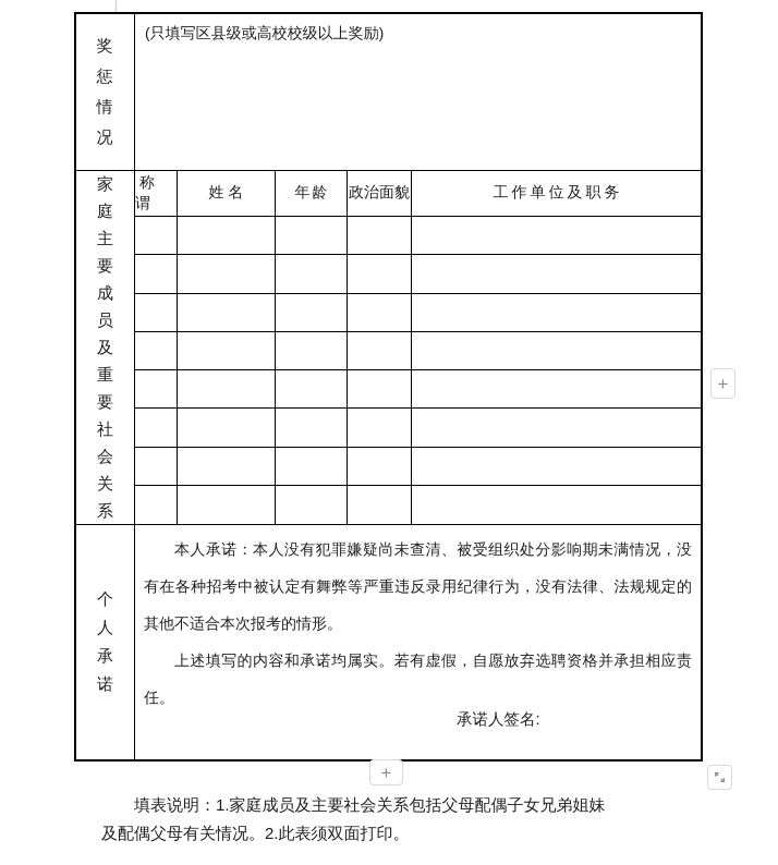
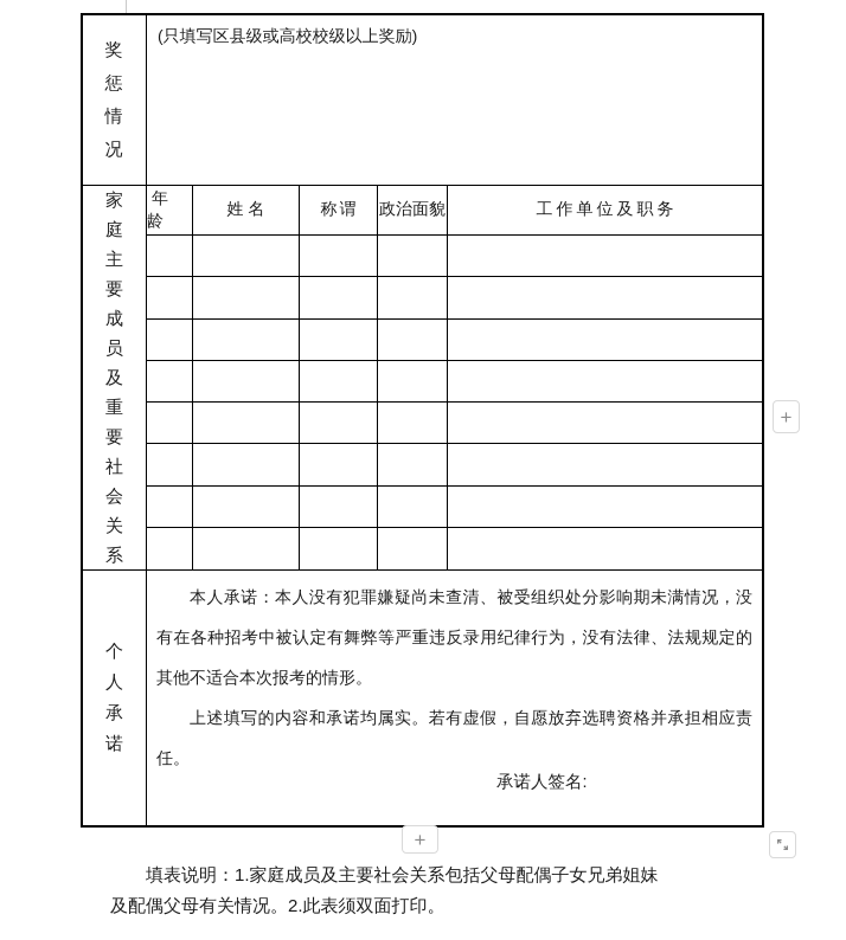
  奖惩情况
  (只填写区县级或高校校级以上奖励)
  家庭主要成员及重要社会关系
- 称谓
+ 年龄
  姓 名
- 年龄
+ 称谓
  政治面貌
  工作单位及职务
  个人承诺
  本人承诺：本人没有犯罪嫌疑尚未查清、被受组织处分影响期未满情况，没有在各种招考中被认定有舞弊等严重违反录用纪律行为，没有法律、法规规定的其他不适合本次报考的情形。
  上述填写的内容和承诺均属实。若有虚假，自愿放弃选聘资格并承担相应责任。
  承诺人签名:
  +
  +
  填表说明：1.家庭成员及主要社会关系包括父母配偶子女兄弟姐妹及配偶父母有关情况。2.此表须双面打印。
